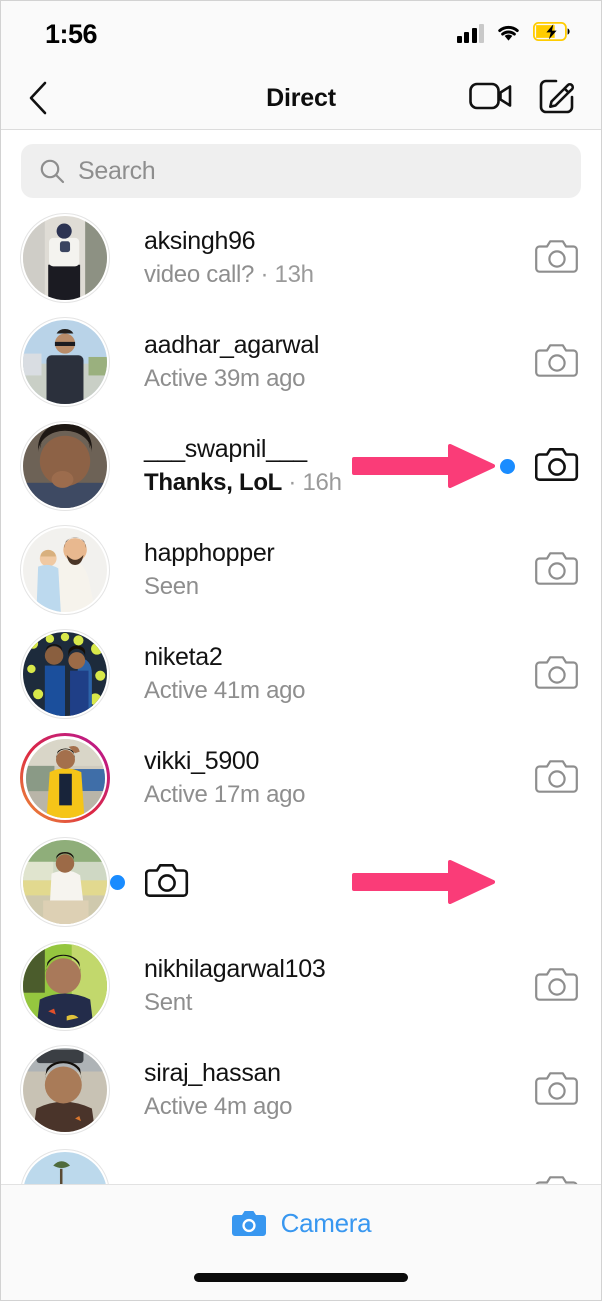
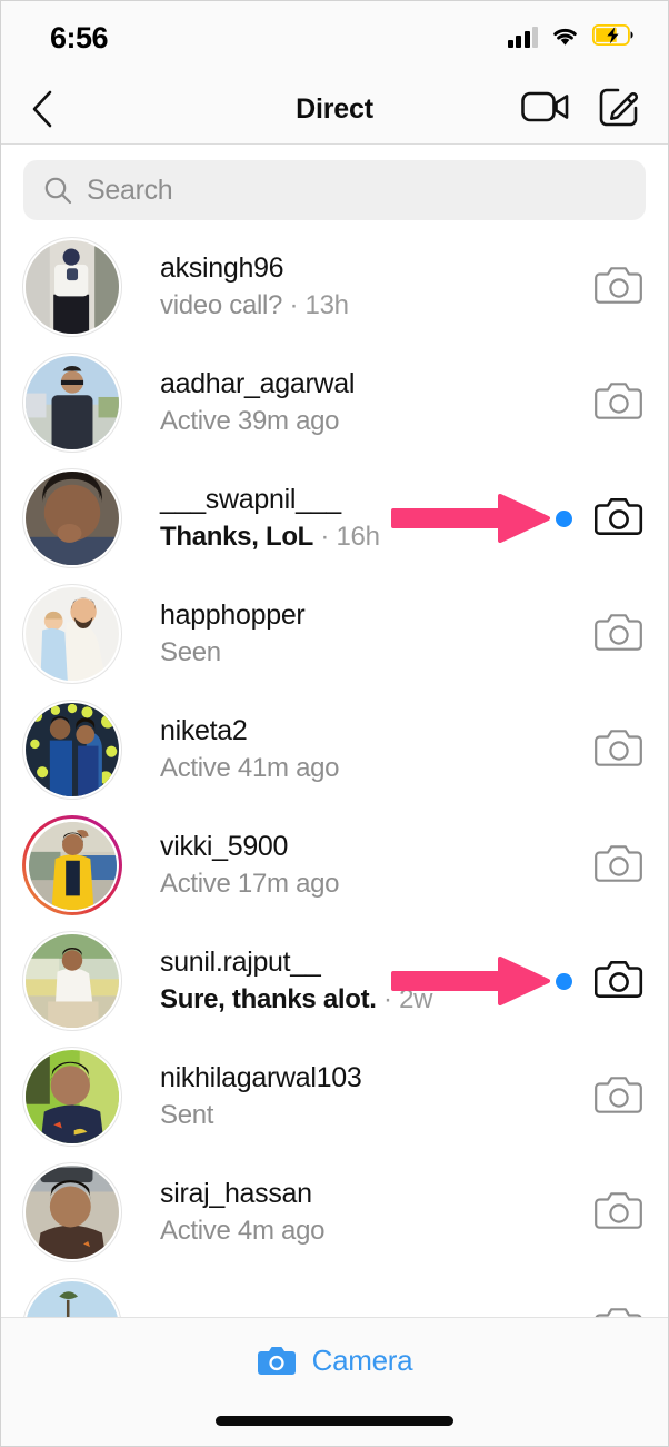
- 1:56
+ 6:56
  Direct
  Search
  aksingh96
  video call? · 13h
  aadhar_agarwal
  Active 39m ago
  ___swapnil___
  Thanks, LoL · 16h
  happhopper
  Seen
  niketa2
  Active 41m ago
  vikki_5900
  Active 17m ago
+ sunil.rajput__
+ Sure, thanks alot. · 2w
  nikhilagarwal103
  Sent
  siraj_hassan
  Active 4m ago
  Camera
